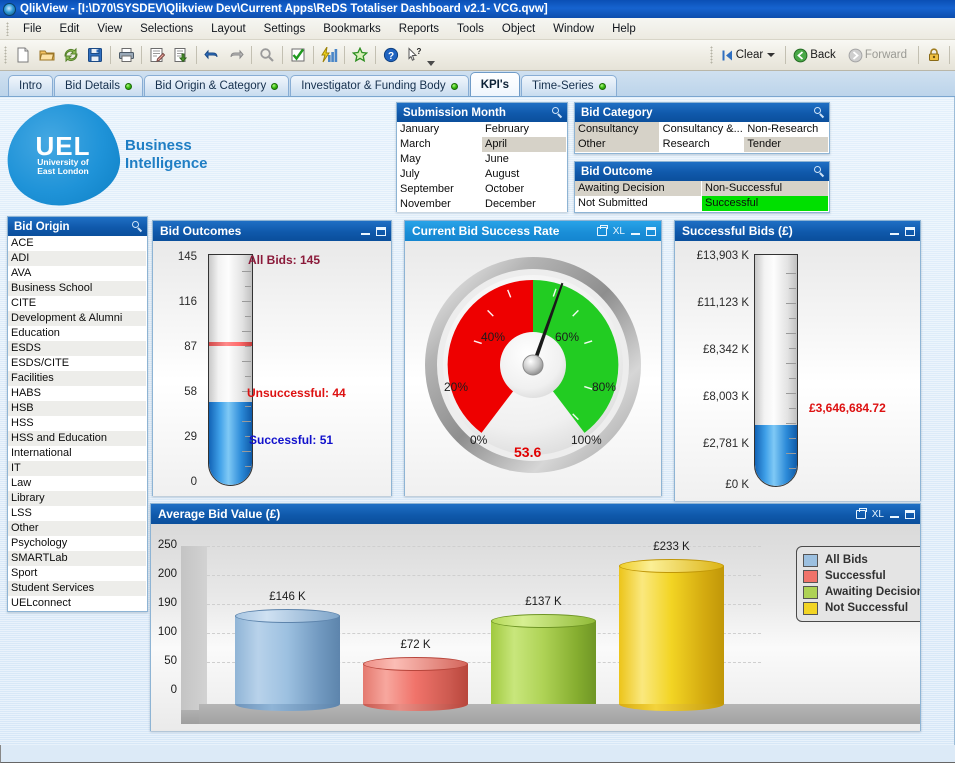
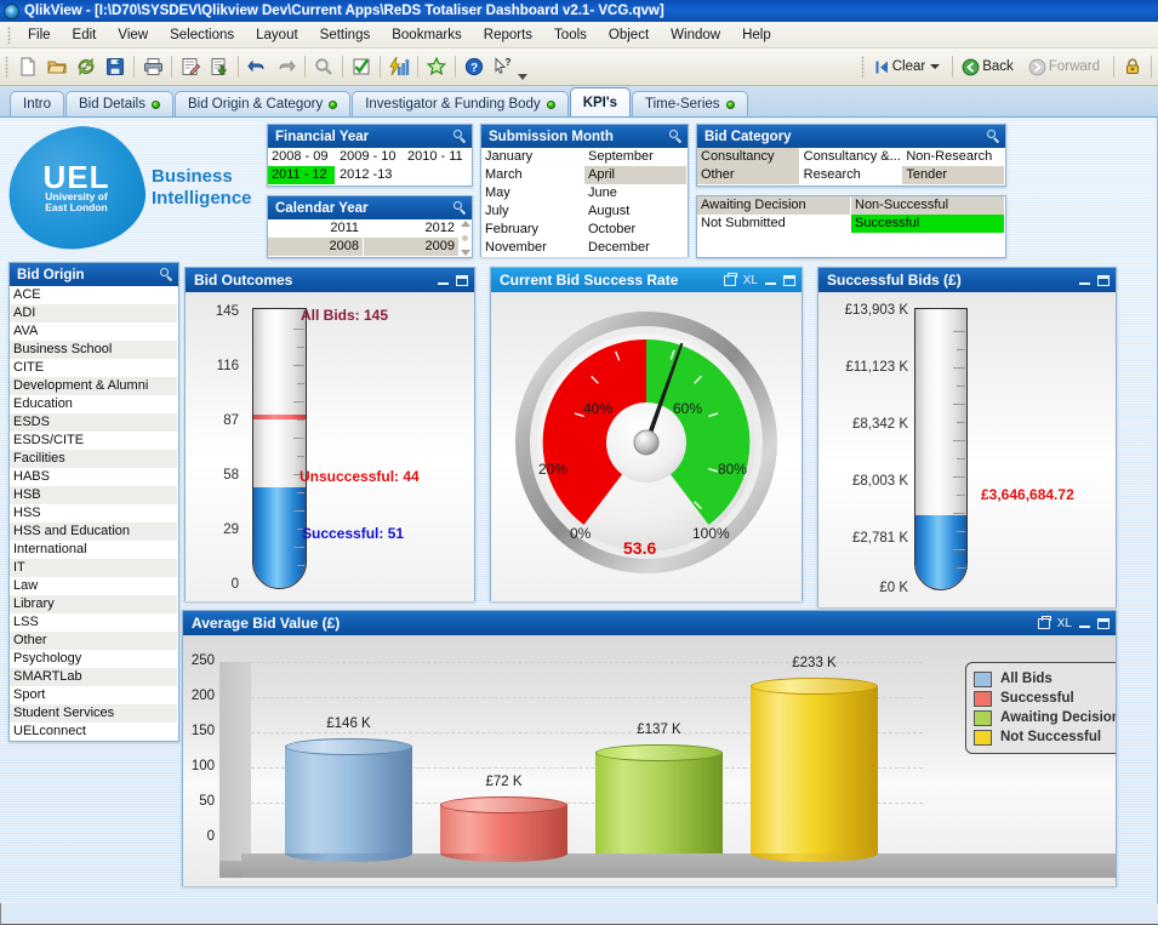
  QlikView - [I:\D70\SYSDEV\Qlikview Dev\Current Apps\ReDS Totaliser Dashboard v2.1- VCG.qvw]
  File
  Edit
  View
  Selections
  Layout
  Settings
  Bookmarks
  Reports
  Tools
  Object
  Window
  Help
  ?
  ?
  Clear
  Back
  Forward
  Intro
  Bid Details
  Bid Origin & Category
  Investigator & Funding Body
  KPI's
  Time-Series
  UEL
  University of
  East London
  Business
  Intelligence
+ Financial Year
+ 2008 - 09
+ 2009 - 10
+ 2010 - 11
+ 2011 - 12
+ 2012 -13
+ Calendar Year
+ 2011
+ 2012
+ 2008
+ 2009
  Submission Month
  January
- February
+ September
  March
  April
  May
  June
  July
  August
- September
+ February
  October
  November
  December
  Bid Category
  Consultancy
  Consultancy &...
  Non-Research
  Other
  Research
  Tender
- Bid Outcome
  Awaiting Decision
  Non-Successful
  Not Submitted
  Successful
  Bid Origin
  ACE
  ADI
  AVA
  Business School
  CITE
  Development & Alumni
  Education
  ESDS
  ESDS/CITE
  Facilities
  HABS
  HSB
  HSS
  HSS and Education
  International
  IT
  Law
  Library
  LSS
  Other
  Psychology
  SMARTLab
  Sport
  Student Services
  UELconnect
  Bid Outcomes
  145
  116
  87
  58
  29
  0
  All Bids: 145
  Unsuccessful: 44
  Successful: 51
  Current Bid Success Rate
  XL
  40%
  60%
  20%
  80%
  0%
  100%
  53.6
  Successful Bids (£)
  £13,903 K
  £11,123 K
  £8,342 K
  £8,003 K
  £2,781 K
  £0 K
  £3,646,684.72
  Average Bid Value (£)
  XL
  250
  200
- 190
+ 150
  100
  50
  0
  £146 K
  £72 K
  £137 K
  £233 K
  All Bids
  Successful
  Awaiting Decisio
  Not Successful
